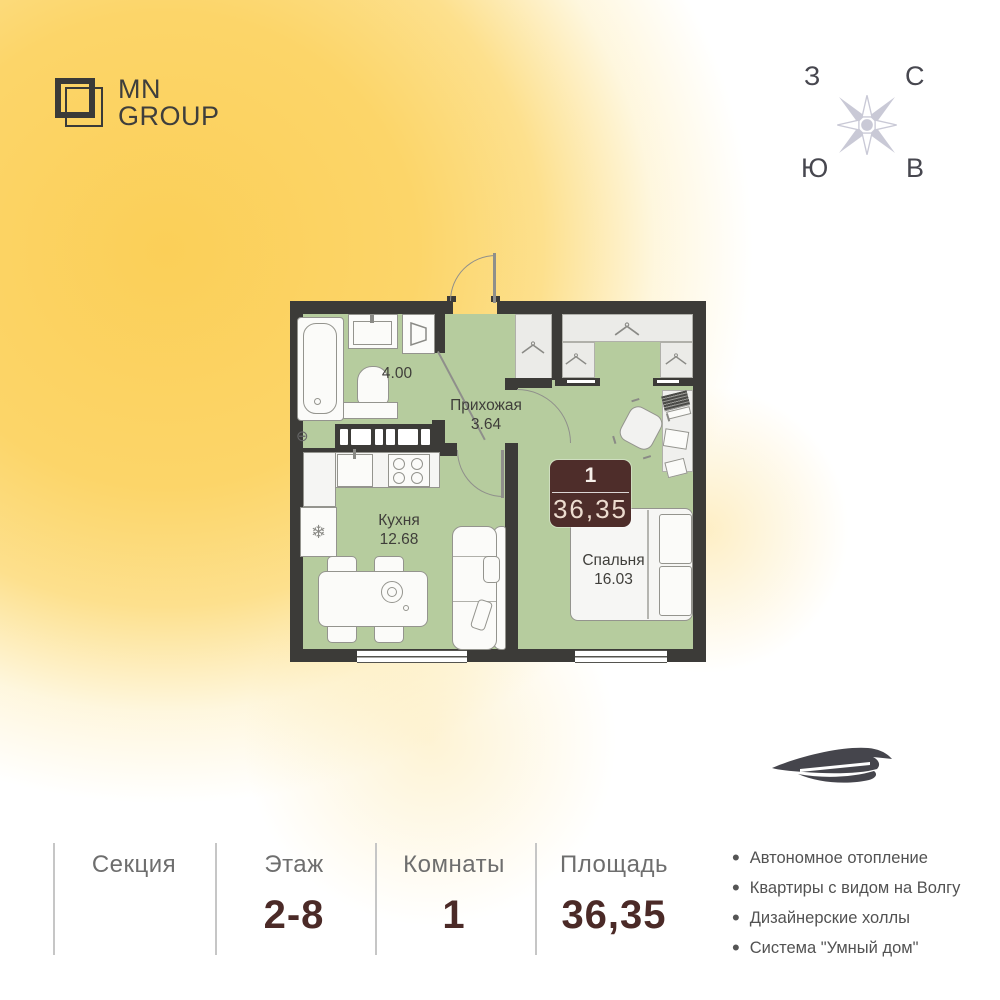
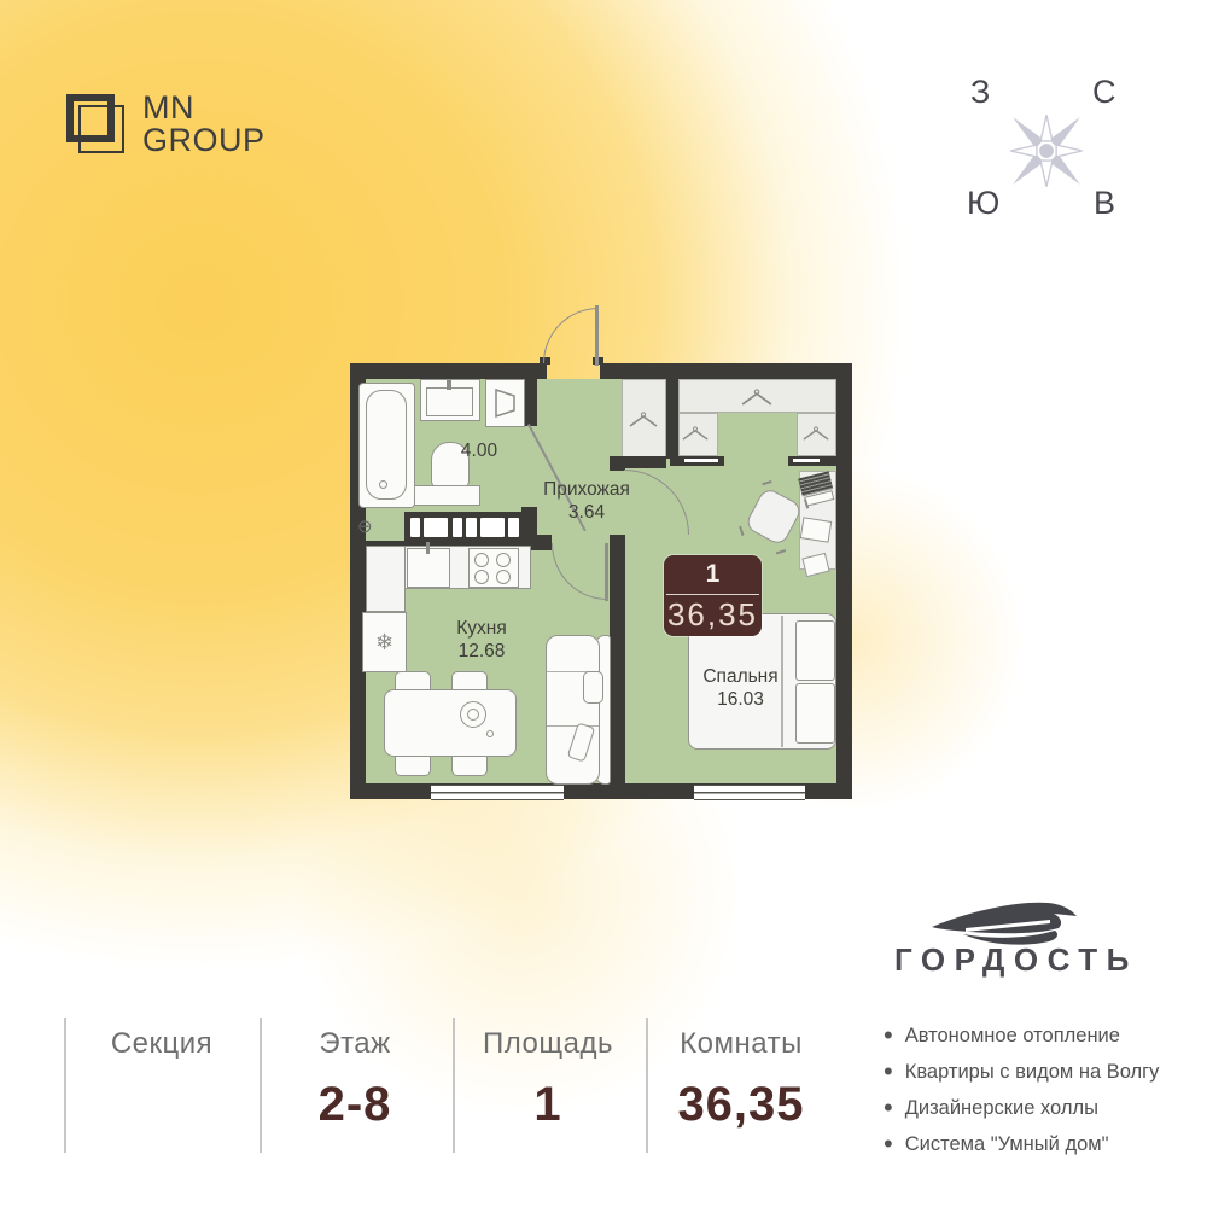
  MN
  GROUP
  З
  С
  Ю
  В
  ⊖
  ❄
  4.00
  Прихожая
  3.64
  Кухня
  12.68
  Спальня
  16.03
  1
  36,35
+ ГОРДОСТЬ
  Секция
  Этаж
  2-8
- Комнаты
+ Площадь
  1
- Площадь
+ Комнаты
  36,35
  •
  Автономное отопление
  •
  Квартиры с видом на Волгу
  •
  Дизайнерские холлы
  •
  Система "Умный дом"
